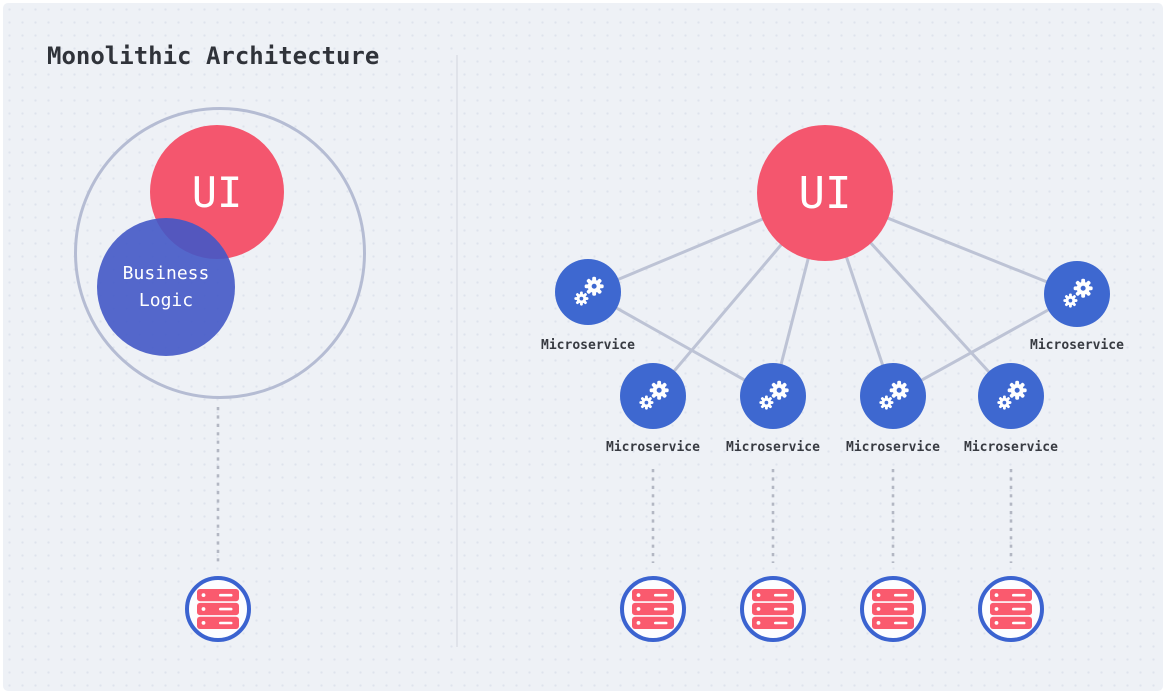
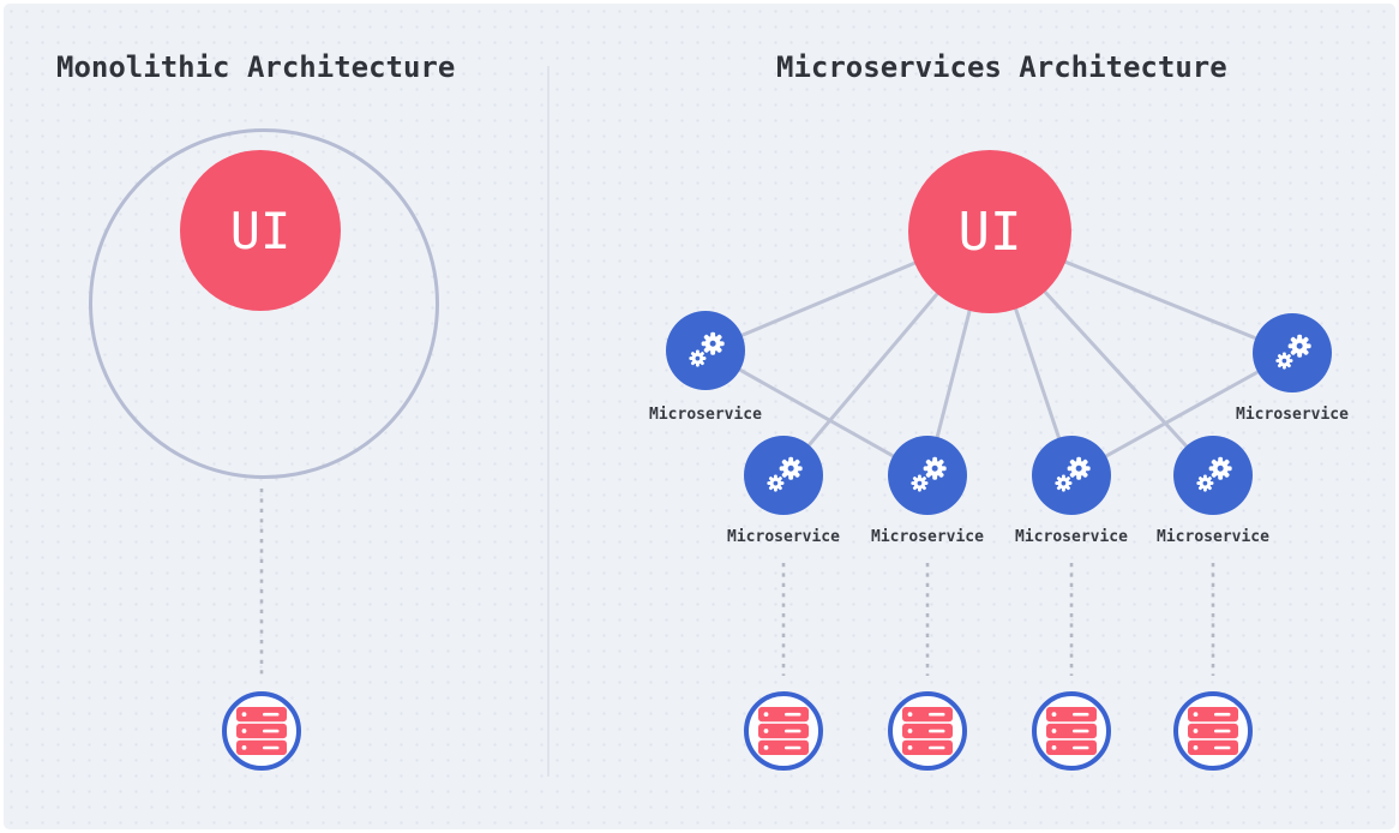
  Monolithic Architecture
+ Microservices Architecture
  UI
- Business
- Logic
  UI
  Microservice
  Microservice
  Microservice
  Microservice
  Microservice
  Microservice
